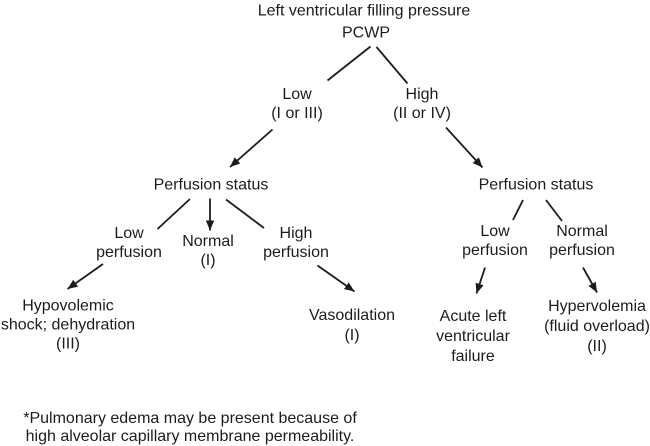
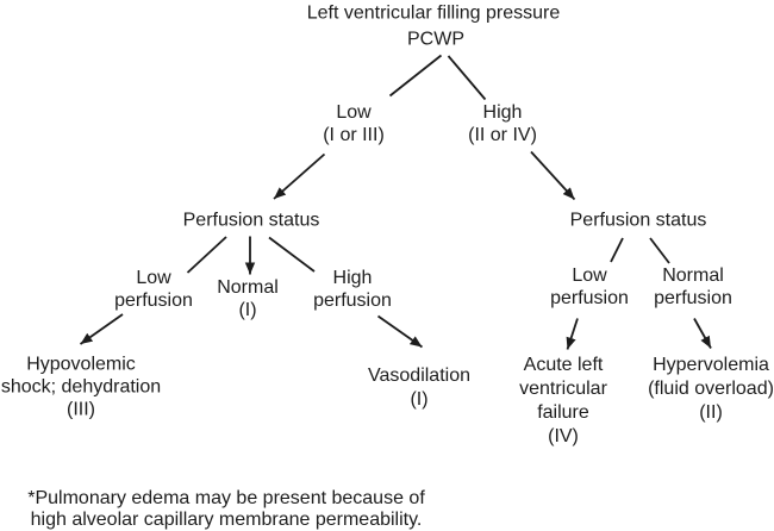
  Left ventricular filling pressure
  PCWP
  Low
  (I or III)
  High
  (II or IV)
  Perfusion status
  Perfusion status
  Low
  perfusion
  Normal
  (I)
  High
  perfusion
  Hypovolemic
  shock; dehydration
  (III)
  Vasodilation
  (I)
  Low
  perfusion
  Normal
  perfusion
  Acute left
  ventricular
  failure
+ (IV)
  Hypervolemia
  (fluid overload)
  (II)
  *Pulmonary edema may be present because of
  high alveolar capillary membrane permeability.
